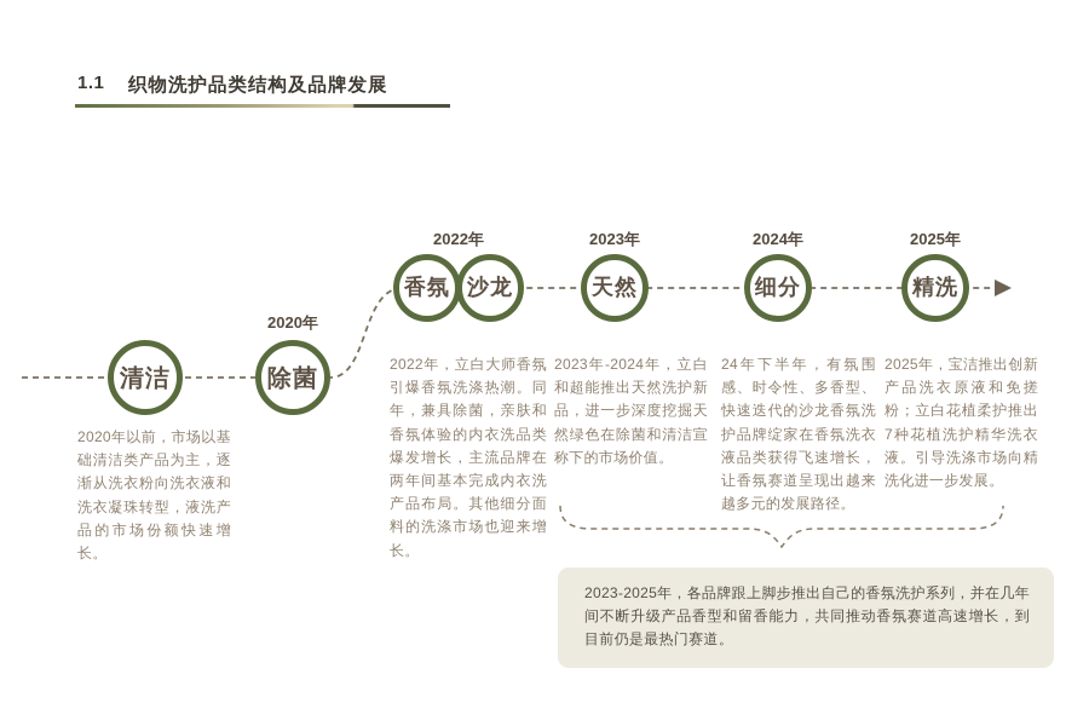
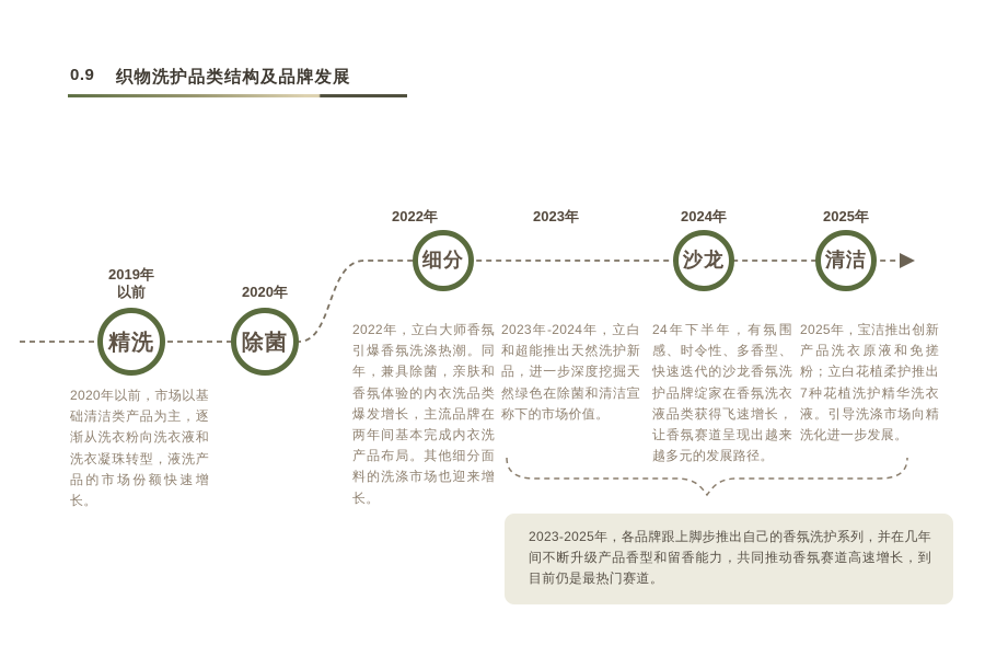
- 1.1
+ 0.9
  织物洗护品类结构及品牌发展
+ 2019年
+ 以前
  2020年
  2022年
  2023年
  2024年
  2025年
- 清洁
+ 精洗
  除菌
- 香氛
- 沙龙
+ 细分
- 天然
- 细分
+ 沙龙
- 精洗
+ 清洁
  2020年以前，市场以基础清洁类产品为主，逐渐从洗衣粉向洗衣液和洗衣凝珠转型，液洗产品的市场份额快速增长。
  2022年，立白大师香氛引爆香氛洗涤热潮。同年，兼具除菌，亲肤和香氛体验的内衣洗品类爆发增长，主流品牌在两年间基本完成内衣洗产品布局。其他细分面料的洗涤市场也迎来增长。
  2023年-2024年，立白和超能推出天然洗护新品，进一步深度挖掘天然绿色在除菌和清洁宣称下的市场价值。
  24年下半年，有氛围感、时令性、多香型、快速迭代的沙龙香氛洗护品牌绽家在香氛洗衣液品类获得飞速增长，让香氛赛道呈现出越来越多元的发展路径。
  2025年，宝洁推出创新产品洗衣原液和免搓粉；立白花植柔护推出7种花植洗护精华洗衣液。引导洗涤市场向精洗化进一步发展。
  2023-2025年，各品牌跟上脚步推出自己的香氛洗护系列，并在几年间不断升级产品香型和留香能力，共同推动香氛赛道高速增长，到目前仍是最热门赛道。
